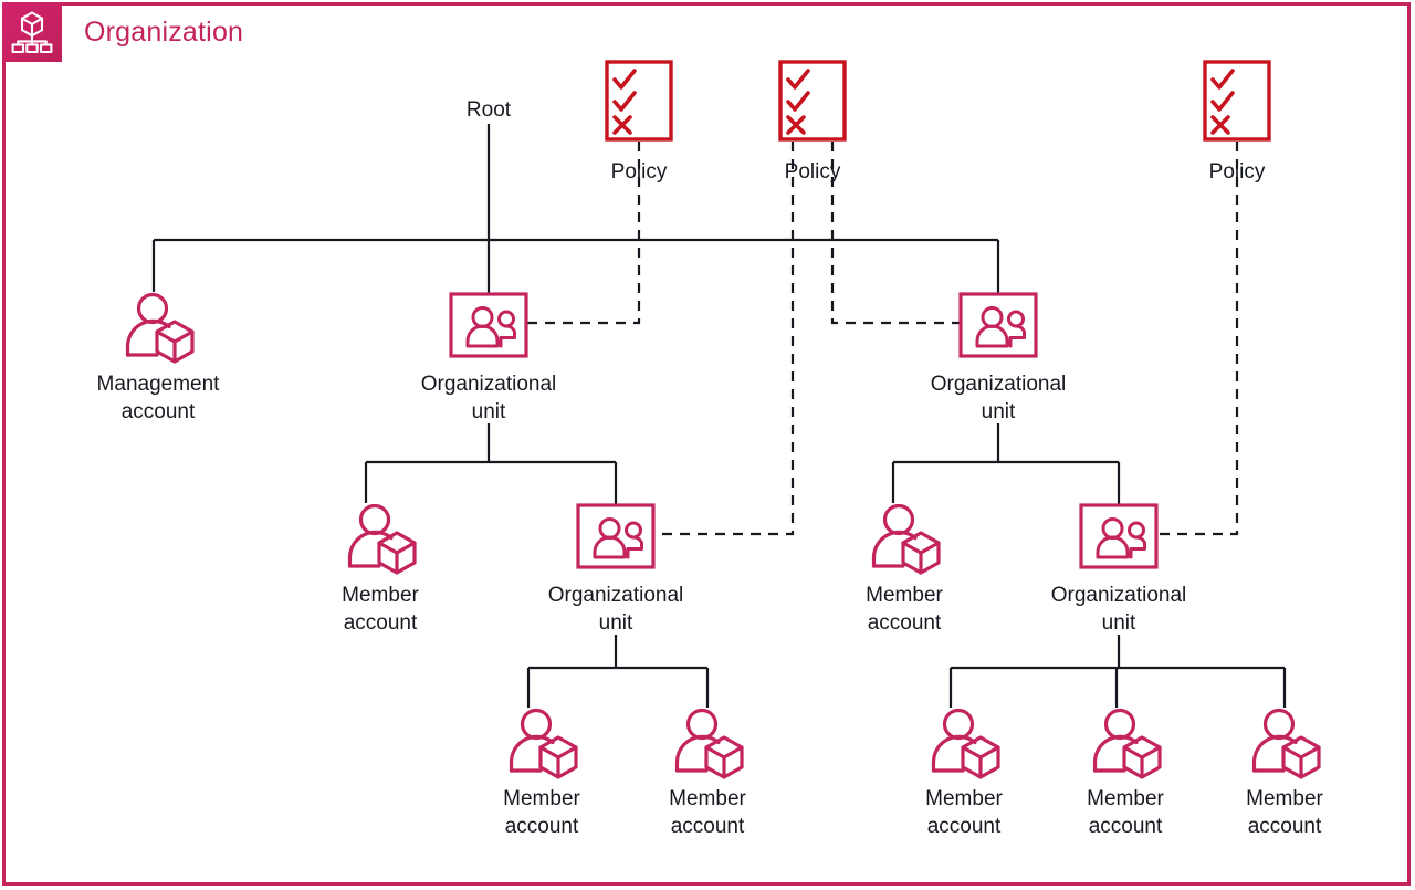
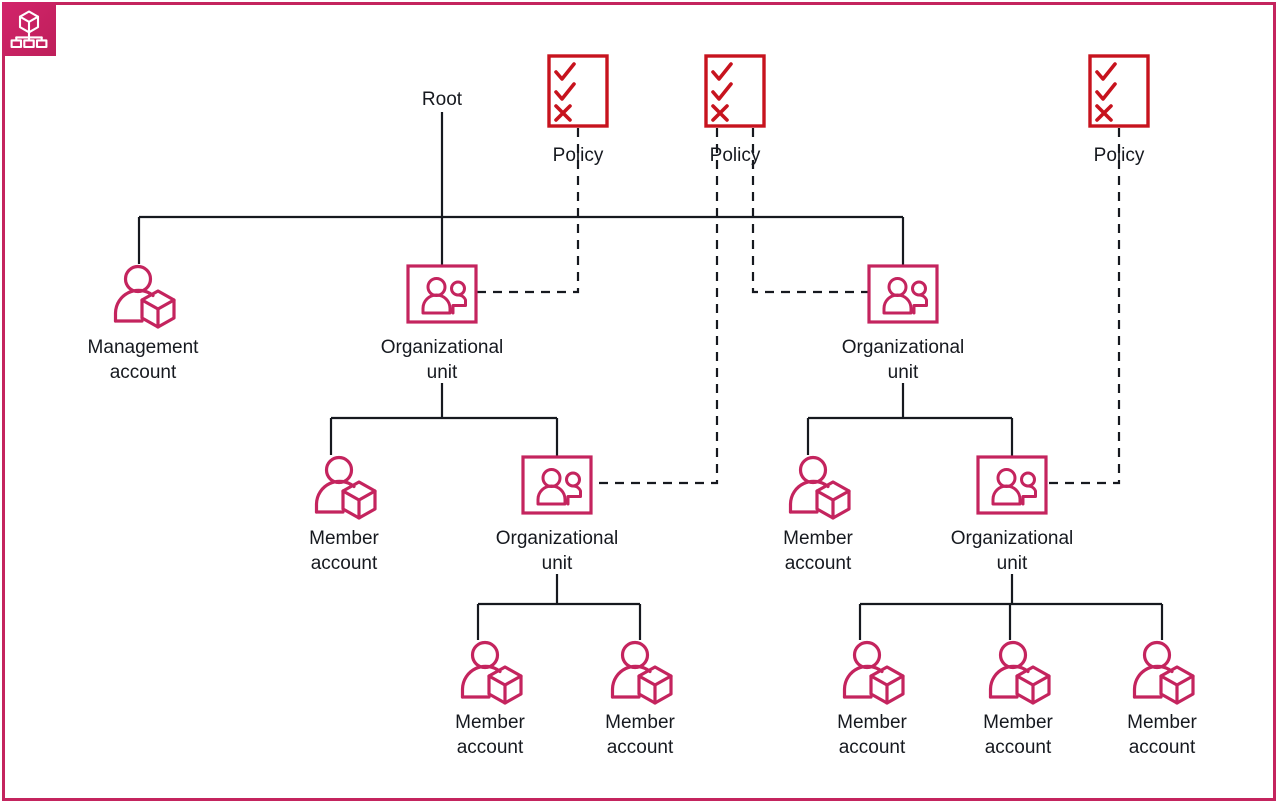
- Organization
  Root
  Policy
  Policy
  Policy
  Management
  account
  Organizational
  unit
  Organizational
  unit
  Member
  account
  Organizational
  unit
  Member
  account
  Organizational
  unit
  Member
  account
  Member
  account
  Member
  account
  Member
  account
  Member
  account
